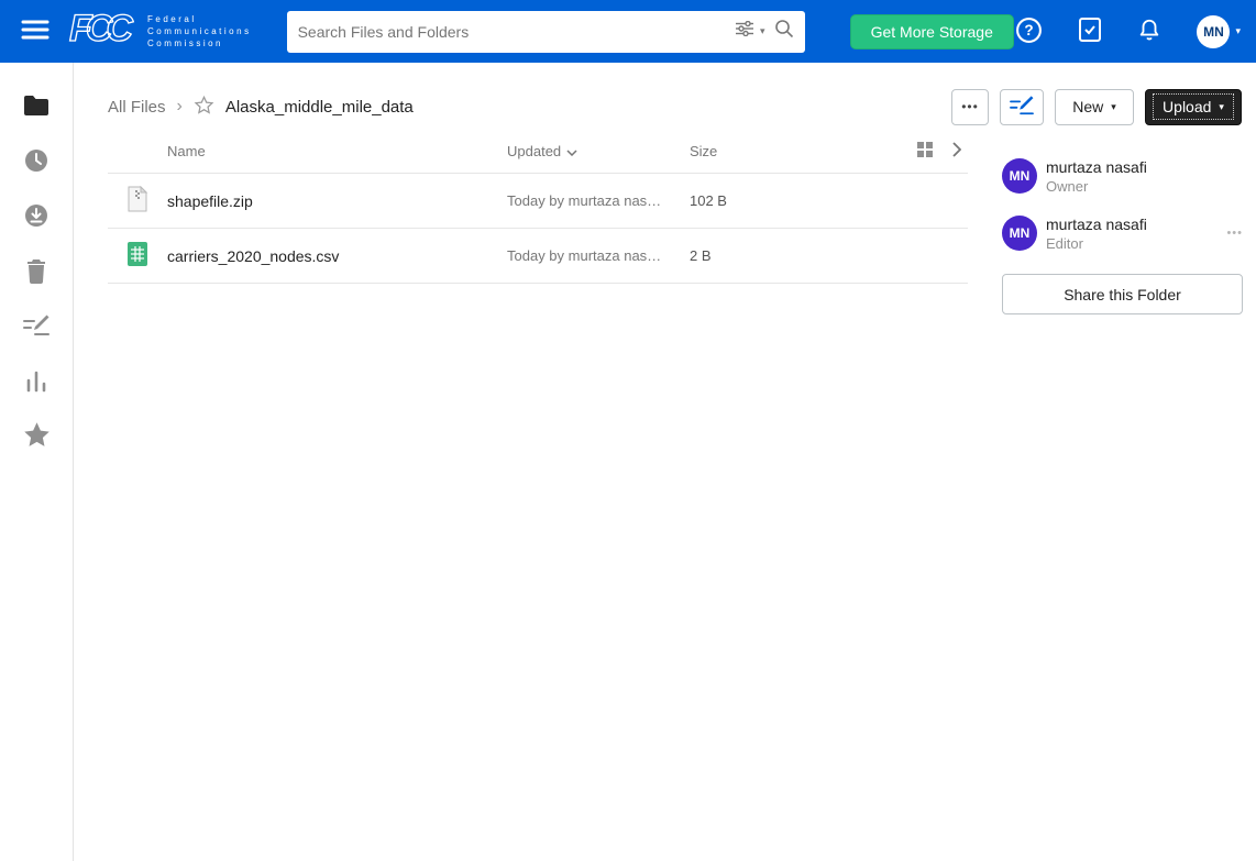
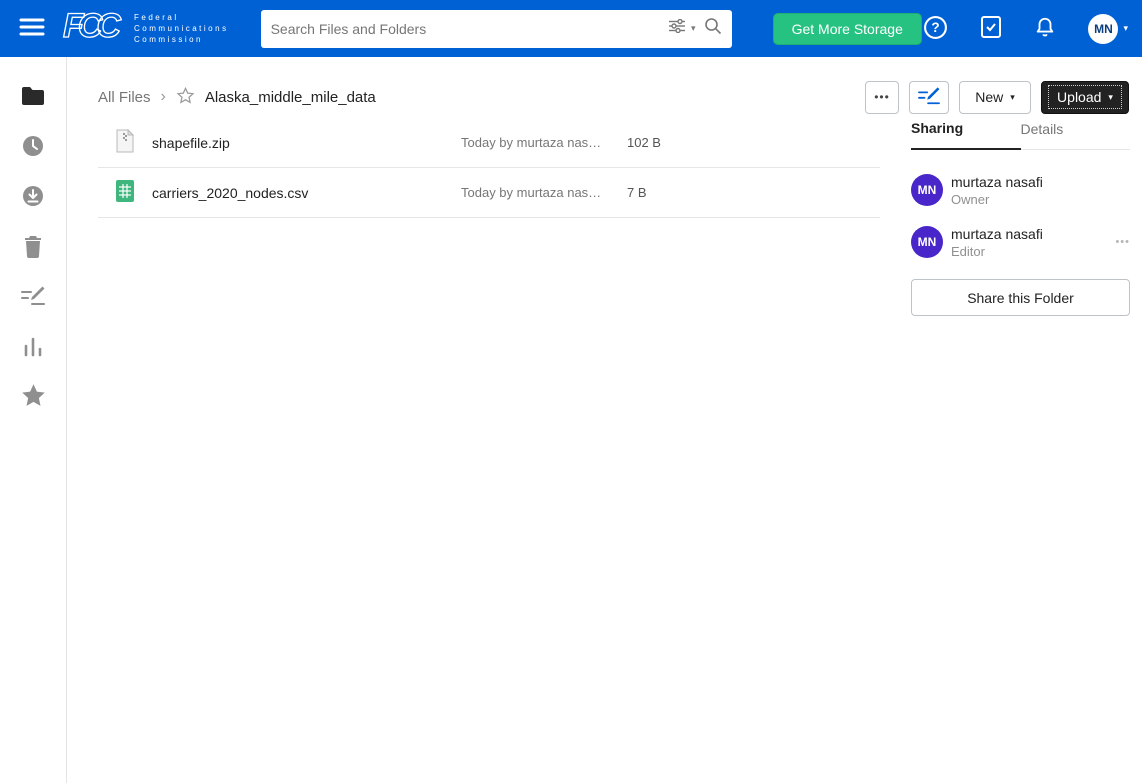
  FCC
  Federal
  Communications
  Commission
  Search Files and Folders
  ▾
  Get More Storage
  ?
  MN
  ▾
  All Files
  ›
  Alaska_middle_mile_data
  •••
  New
  ▾
  Upload
  ▾
- Name
- Updated
- Size
  shapefile.zip
  Today by murtaza nas…
  102 B
  carriers_2020_nodes.csv
  Today by murtaza nas…
- 2 B
+ 7 B
+ Sharing
+ Details
  MN
  murtaza nasafi
  Owner
  MN
  murtaza nasafi
  Editor
  •••
  Share this Folder
